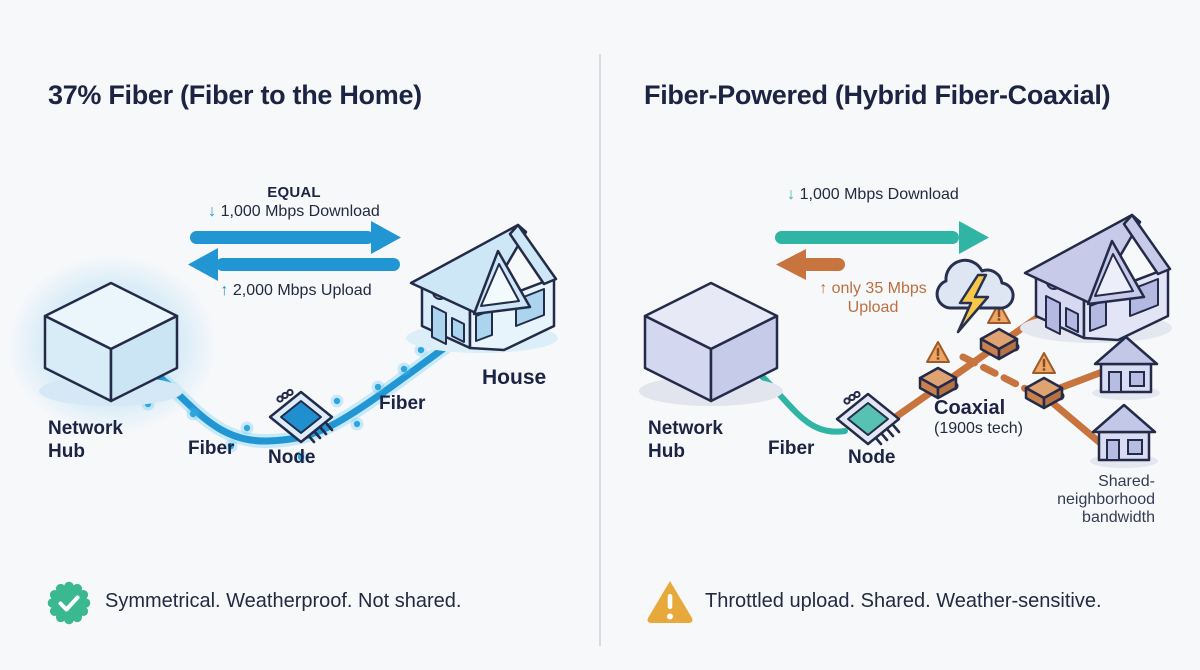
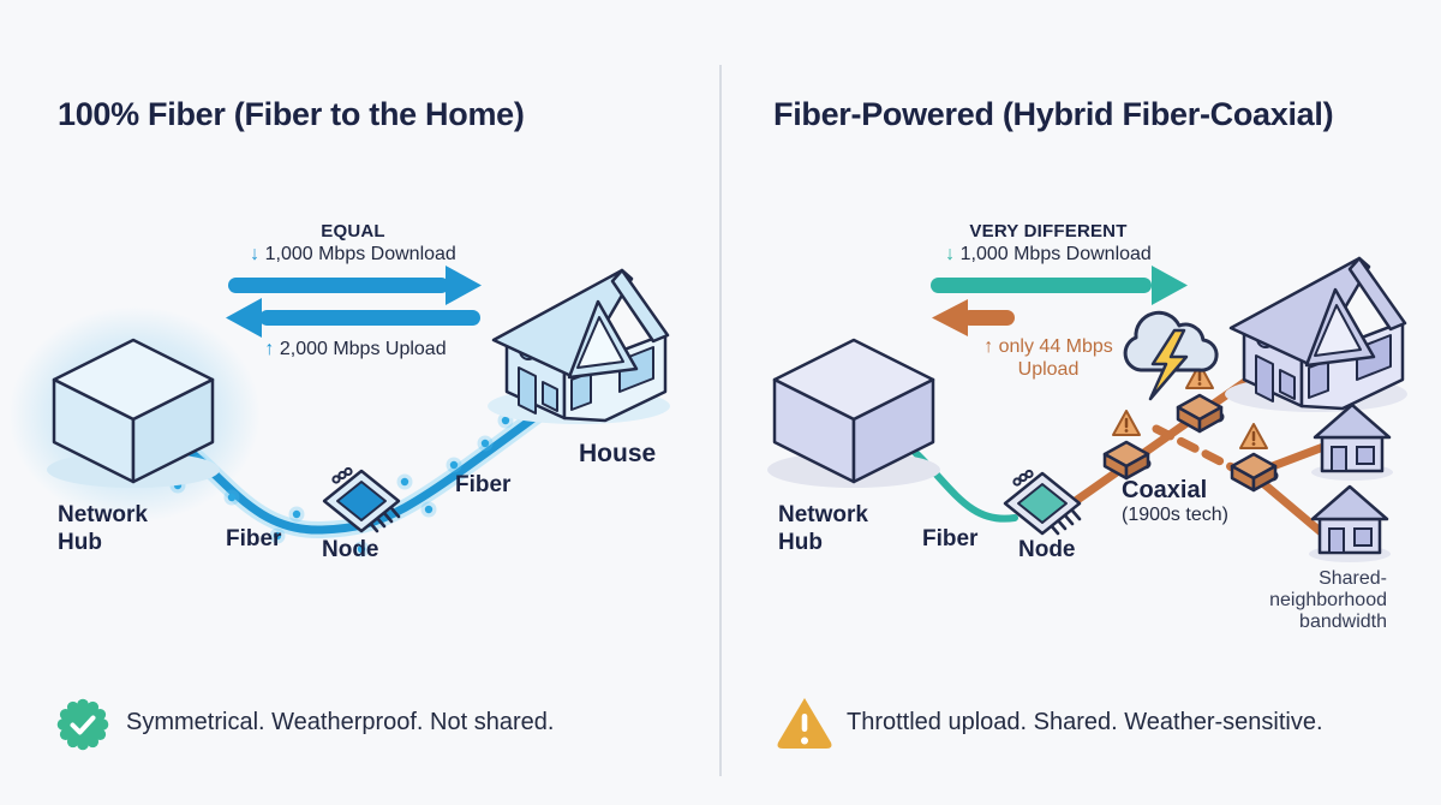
- 37% Fiber (Fiber to the Home)
+ 100% Fiber (Fiber to the Home)
  EQUAL
  ↓ 1,000 Mbps Download
  ↑ 2,000 Mbps Upload
  Network Hub
  Fiber
  Node
  Fiber
  House
  Symmetrical. Weatherproof. Not shared.
  Fiber-Powered (Hybrid Fiber-Coaxial)
+ VERY DIFFERENT
  ↓ 1,000 Mbps Download
- ↑ only 35 Mbps
+ ↑ only 44 Mbps
  Upload
  Network Hub
  Fiber
  Node
  Coaxial
  (1900s tech)
  Shared-
  neighborhood
  bandwidth
  Throttled upload. Shared. Weather-sensitive.
